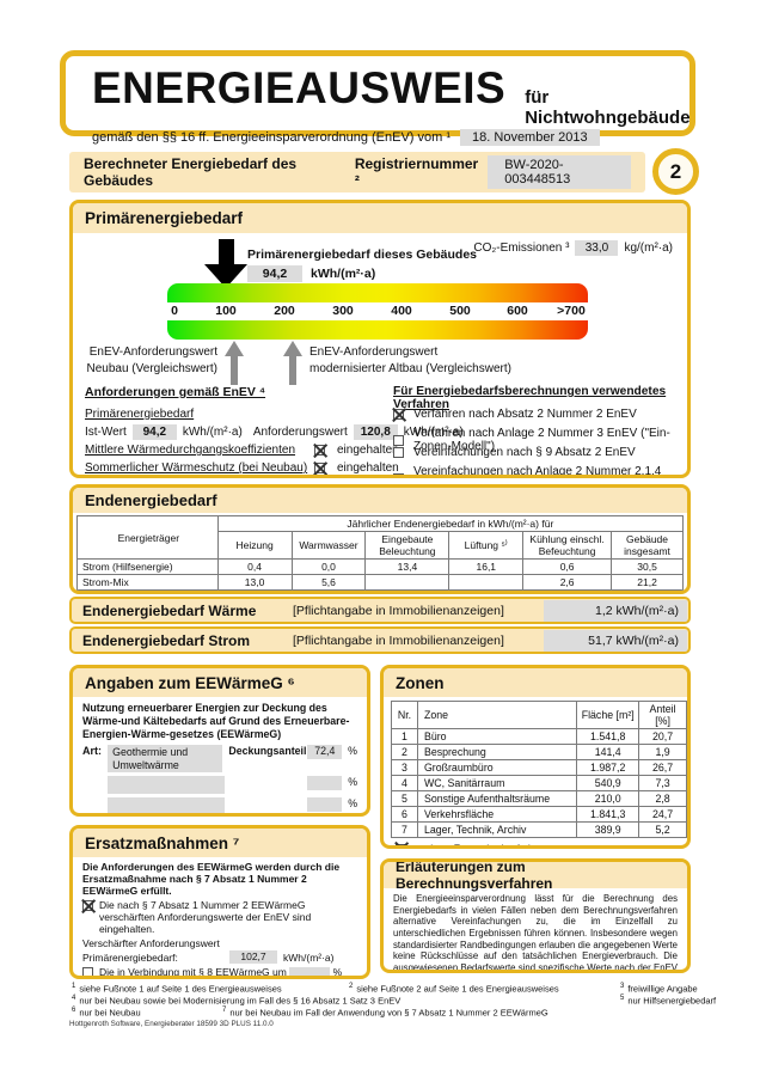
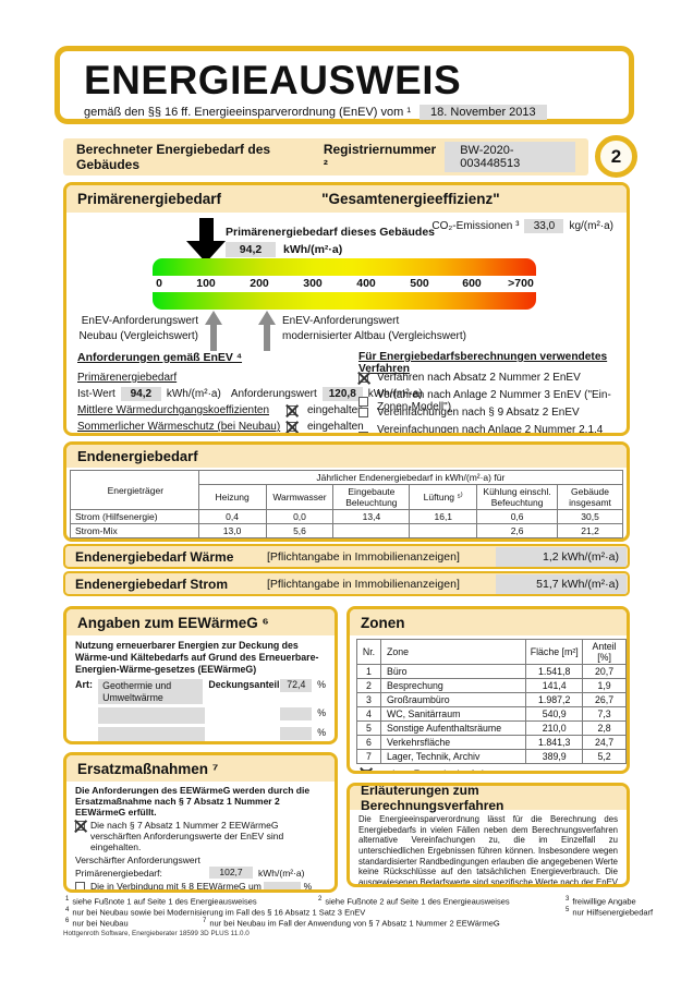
  ENERGIEAUSWEIS
- für Nichtwohngebäude
  gemäß den §§ 16 ff. Energieeinsparverordnung (EnEV) vom ¹
  18. November 2013
  Berechneter Energiebedarf des Gebäudes
  Registriernummer ²
  BW-2020-003448513
  2
  Primärenergiebedarf
+ "Gesamtenergieeffizienz"
  CO₂-Emissionen ³
  33,0
  kg/(m²·a)
  Primärenergiebedarf dieses Gebäudes
  94,2
  kWh/(m²·a)
  0
  100
  200
  300
  400
  500
  600
  >700
  EnEV-Anforderungswert
  Neubau (Vergleichswert)
  EnEV-Anforderungswert
  modernisierter Altbau (Vergleichswert)
  Anforderungen gemäß EnEV ⁴
  Primärenergiebedarf
  Ist-Wert
  94,2
  kWh/(m²·a)
  Anforderungswert
  120,8
  kWh/(m²·a)
  Mittlere Wärmedurchgangskoeffizienten
  eingehalte
  Sommerlicher Wärmeschutz (bei Neubau)
  eingehalten
  Für Energiebedarfsberechnungen verwendetes Verfahren
  Verfahren nach Absatz 2 Nummer 2 EnEV
  Verfahren nach Anlage 2 Nummer 3 EnEV ("Ein-Zonen-Modell")
  Vereinfachungen nach § 9 Absatz 2 EnEV
  Vereinfachungen nach Anlage 2 Nummer 2.1.4
  Endenergiebedarf
  Energieträger	Jährlicher Endenergiebedarf in kWh/(m²·a) für
  Heizung	Warmwasser	Eingebaute Beleuchtung	Lüftung ⁵⁾	Kühlung einschl. Befeuchtung	Gebäude insgesamt
  Strom (Hilfsenergie)	0,4	0,0	13,4	16,1	0,6	30,5
  Strom-Mix	13,0	5,6			2,6	21,2
  Endenergiebedarf Wärme
  [Pflichtangabe in Immobilienanzeigen]
  1,2 kWh/(m²·a)
  Endenergiebedarf Strom
  [Pflichtangabe in Immobilienanzeigen]
  51,7 kWh/(m²·a)
  Angaben zum EEWärmeG ⁶
  Nutzung erneuerbarer Energien zur Deckung des Wärme-und Kältebedarfs auf Grund des Erneuerbare-Energien-Wärme-gesetzes (EEWärmeG)
  Art:
  Geothermie und Umweltwärme
  Deckungsanteil
  72,4
  %
  %
  %
  Ersatzmaßnahmen ⁷
  Die Anforderungen des EEWärmeG werden durch die Ersatzmaßnahme nach § 7 Absatz 1 Nummer 2 EEWärmeG erfüllt.
  Die nach § 7 Absatz 1 Nummer 2 EEWärmeG verschärften Anforderungswerte der EnEV sind eingehalten.
  Verschärfter Anforderungswert
  Primärenergiebedarf:
  102,7
  kWh/(m²·a)
  Die in Verbindung mit § 8 EEWärmeG um %
  Zonen
  Nr.	Zone	Fläche [m²]	Anteil [%]
  1	Büro	1.541,8	20,7
  2	Besprechung	141,4	1,9
  3	Großraumbüro	1.987,2	26,7
  4	WC, Sanitärraum	540,9	7,3
  5	Sonstige Aufenthaltsräume	210,0	2,8
  6	Verkehrsfläche	1.841,3	24,7
  7	Lager, Technik, Archiv	389,9	5,2
  Erläuterungen zum Berechnungsverfahren
  Die Energieeinsparverordnung lässt für die Berechnung des Energiebedarfs in vielen Fällen neben dem Berechnungsverfahren alternative Vereinfachungen zu, die im Einzelfall zu unterschiedlichen Ergebnissen führen können. Insbesondere wegen standardisierter Randbedingungen erlauben die angegebenen Werte keine Rückschlüsse auf den tatsächlichen Energieverbrauch. Die ausgewiesenen Bedarfswerte sind spezifische Werte nach der EnEV
  siehe Fußnote 1 auf Seite 1 des Energieausweises
  siehe Fußnote 2 auf Seite 1 des Energieausweises
  freiwillige Angabe
  nur bei Neubau sowie bei Modernisierung im Fall des § 16 Absatz 1 Satz 3 EnEV
  nur Hilfsenergiebedarf
  nur bei Neubau
  nur bei Neubau im Fall der Anwendung von § 7 Absatz 1 Nummer 2 EEWärmeG
